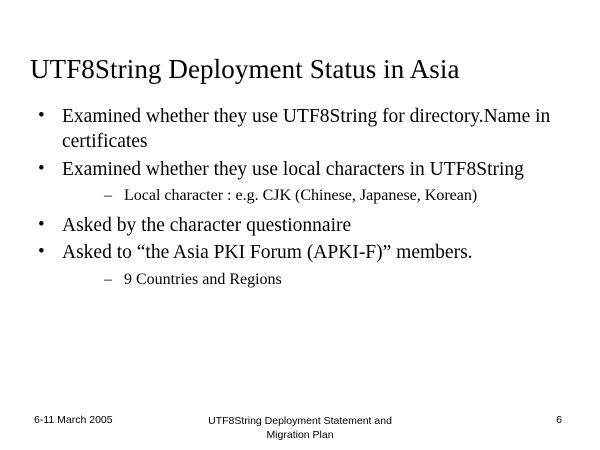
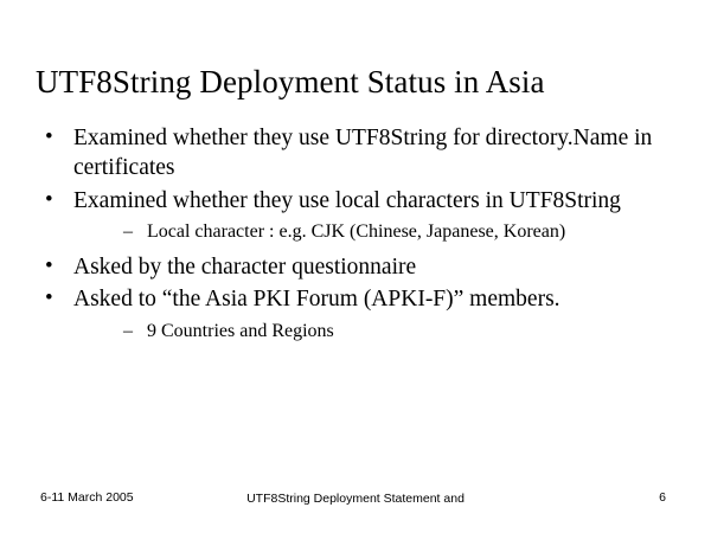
  UTF8String Deployment Status in Asia
  •
  Examined whether they use UTF8String for directory.Name in certificates
  •
  Examined whether they use local characters in UTF8String
  –
  Local character : e.g. CJK (Chinese, Japanese, Korean)
  •
  Asked by the character questionnaire
  •
  Asked to “the Asia PKI Forum (APKI-F)” members.
  –
  9 Countries and Regions
  6-11 March 2005
  UTF8String Deployment Statement and
- Migration Plan
  6
